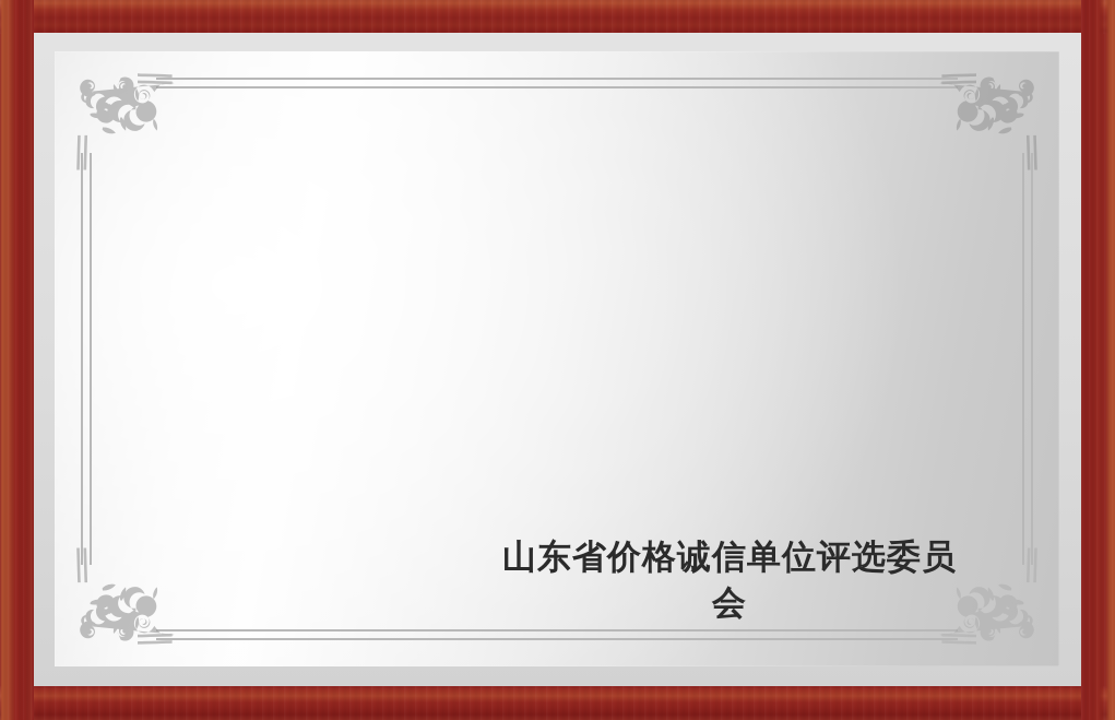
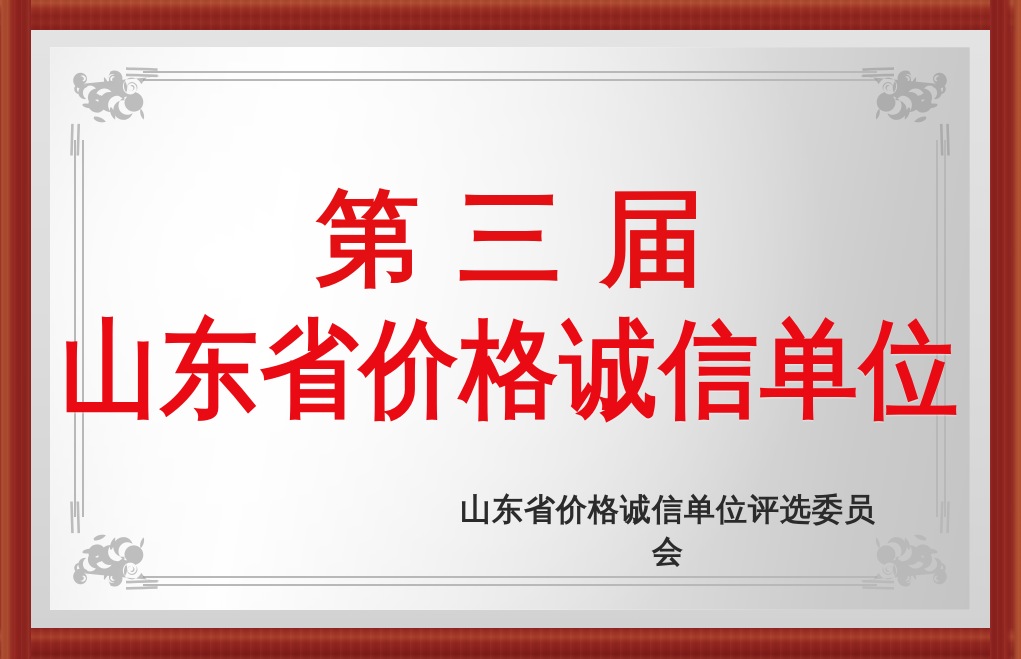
+ 第三届
+ 山东省价格诚信单位
  山东省价格诚信单位评选委员会
